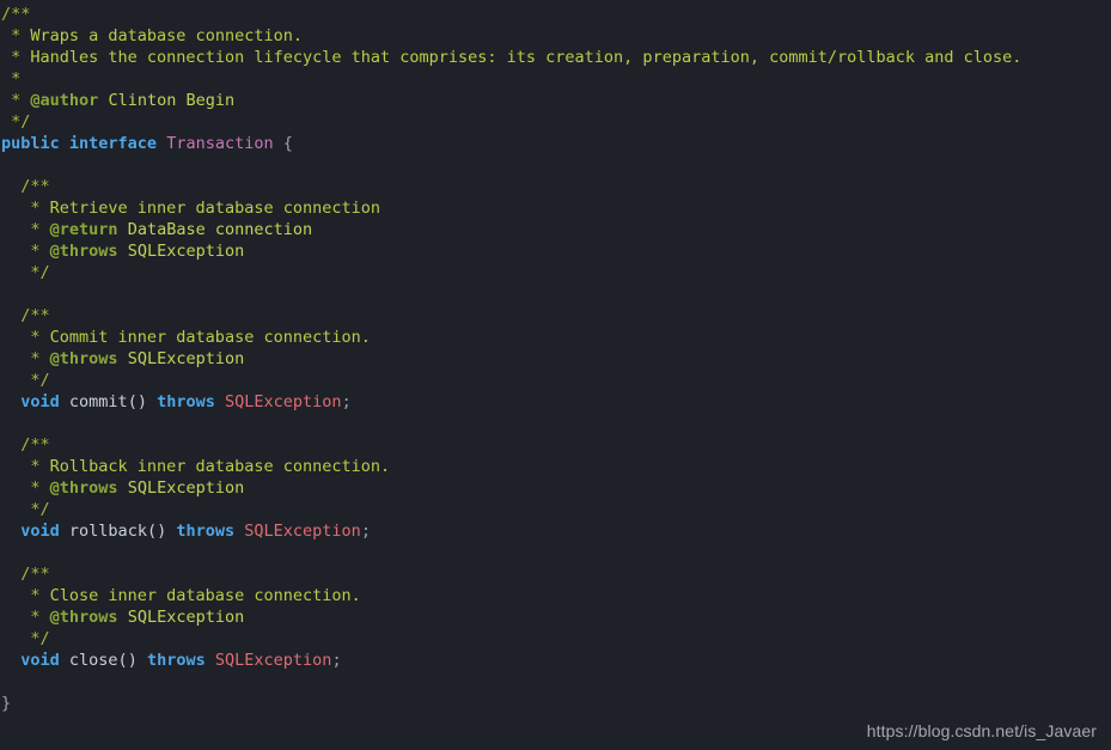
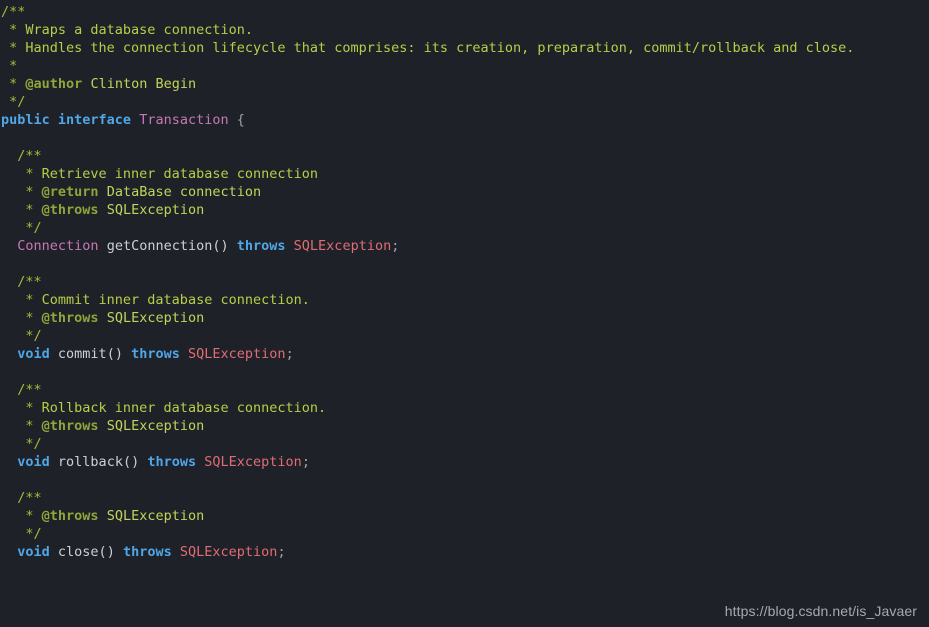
  /**
  * Wraps a database connection.
  * Handles the connection lifecycle that comprises: its creation, preparation, commit/rollback and close.
  *
  * @author Clinton Begin
  */
  public interface Transaction {
  /**
  * Retrieve inner database connection
  * @return DataBase connection
  * @throws SQLException
  */
+ Connection getConnection() throws SQLException;
  /**
  * Commit inner database connection.
  * @throws SQLException
  */
  void commit() throws SQLException;
  /**
  * Rollback inner database connection.
  * @throws SQLException
  */
  void rollback() throws SQLException;
  /**
- * Close inner database connection.
  * @throws SQLException
  */
  void close() throws SQLException;
- }
  https://blog.csdn.net/is_Javaer
